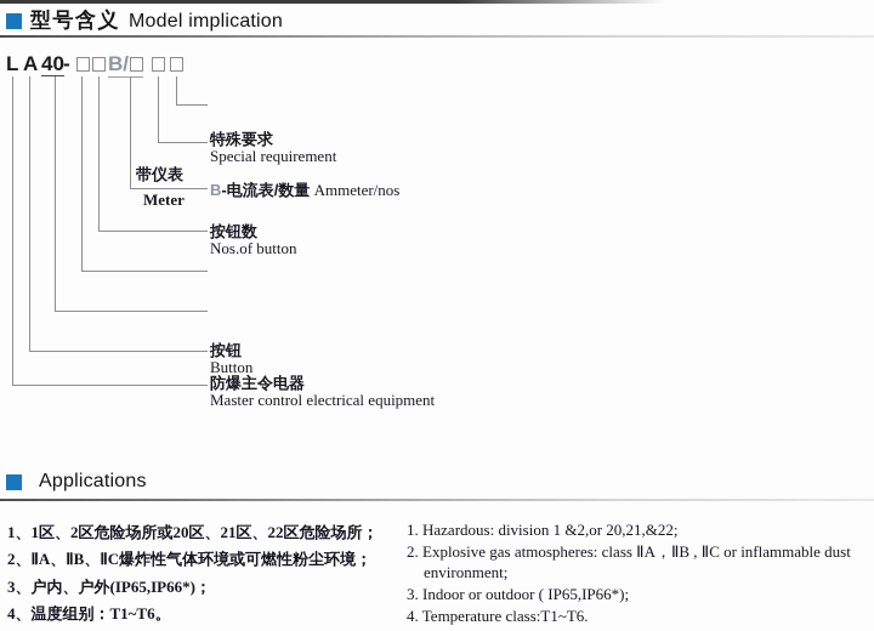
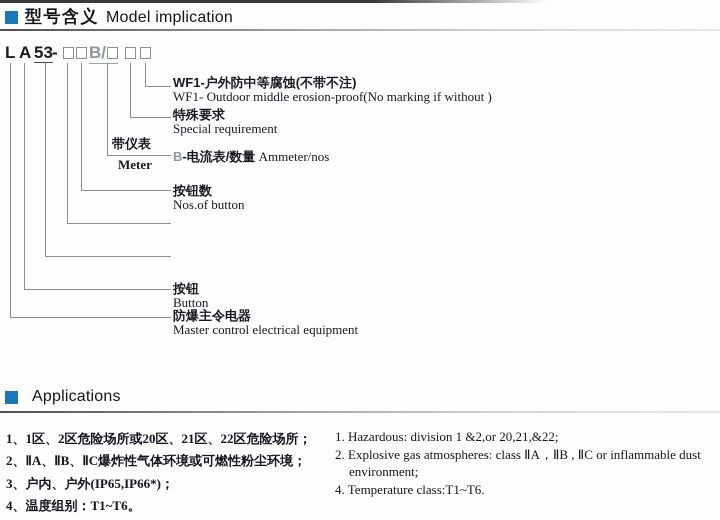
  型号含义
  Model implication
  L
  A
- 40
+ 53
  -
  B/
  带仪表
  Meter
+ WF1-户外防中等腐蚀(不带不注)
+ WF1- Outdoor middle erosion-proof(No marking if without )
  特殊要求
  Special requirement
  B-电流表/数量 Ammeter/nos
  按钮数
  Nos.of button
  按钮
  Button
  防爆主令电器
  Master control electrical equipment
  Applications
  1、1区、2区危险场所或20区、21区、22区危险场所；
  2、ⅡA、ⅡB、ⅡC爆炸性气体环境或可燃性粉尘环境；
  3、户内、户外(IP65,IP66*)；
  4、温度组别：T1~T6。
  1. Hazardous: division 1 &2,or 20,21,&22;
  2. Explosive gas atmospheres: class ⅡA，ⅡB , ⅡC or inflammable dust environment;
- 3. Indoor or outdoor ( IP65,IP66*);
  4. Temperature class:T1~T6.
